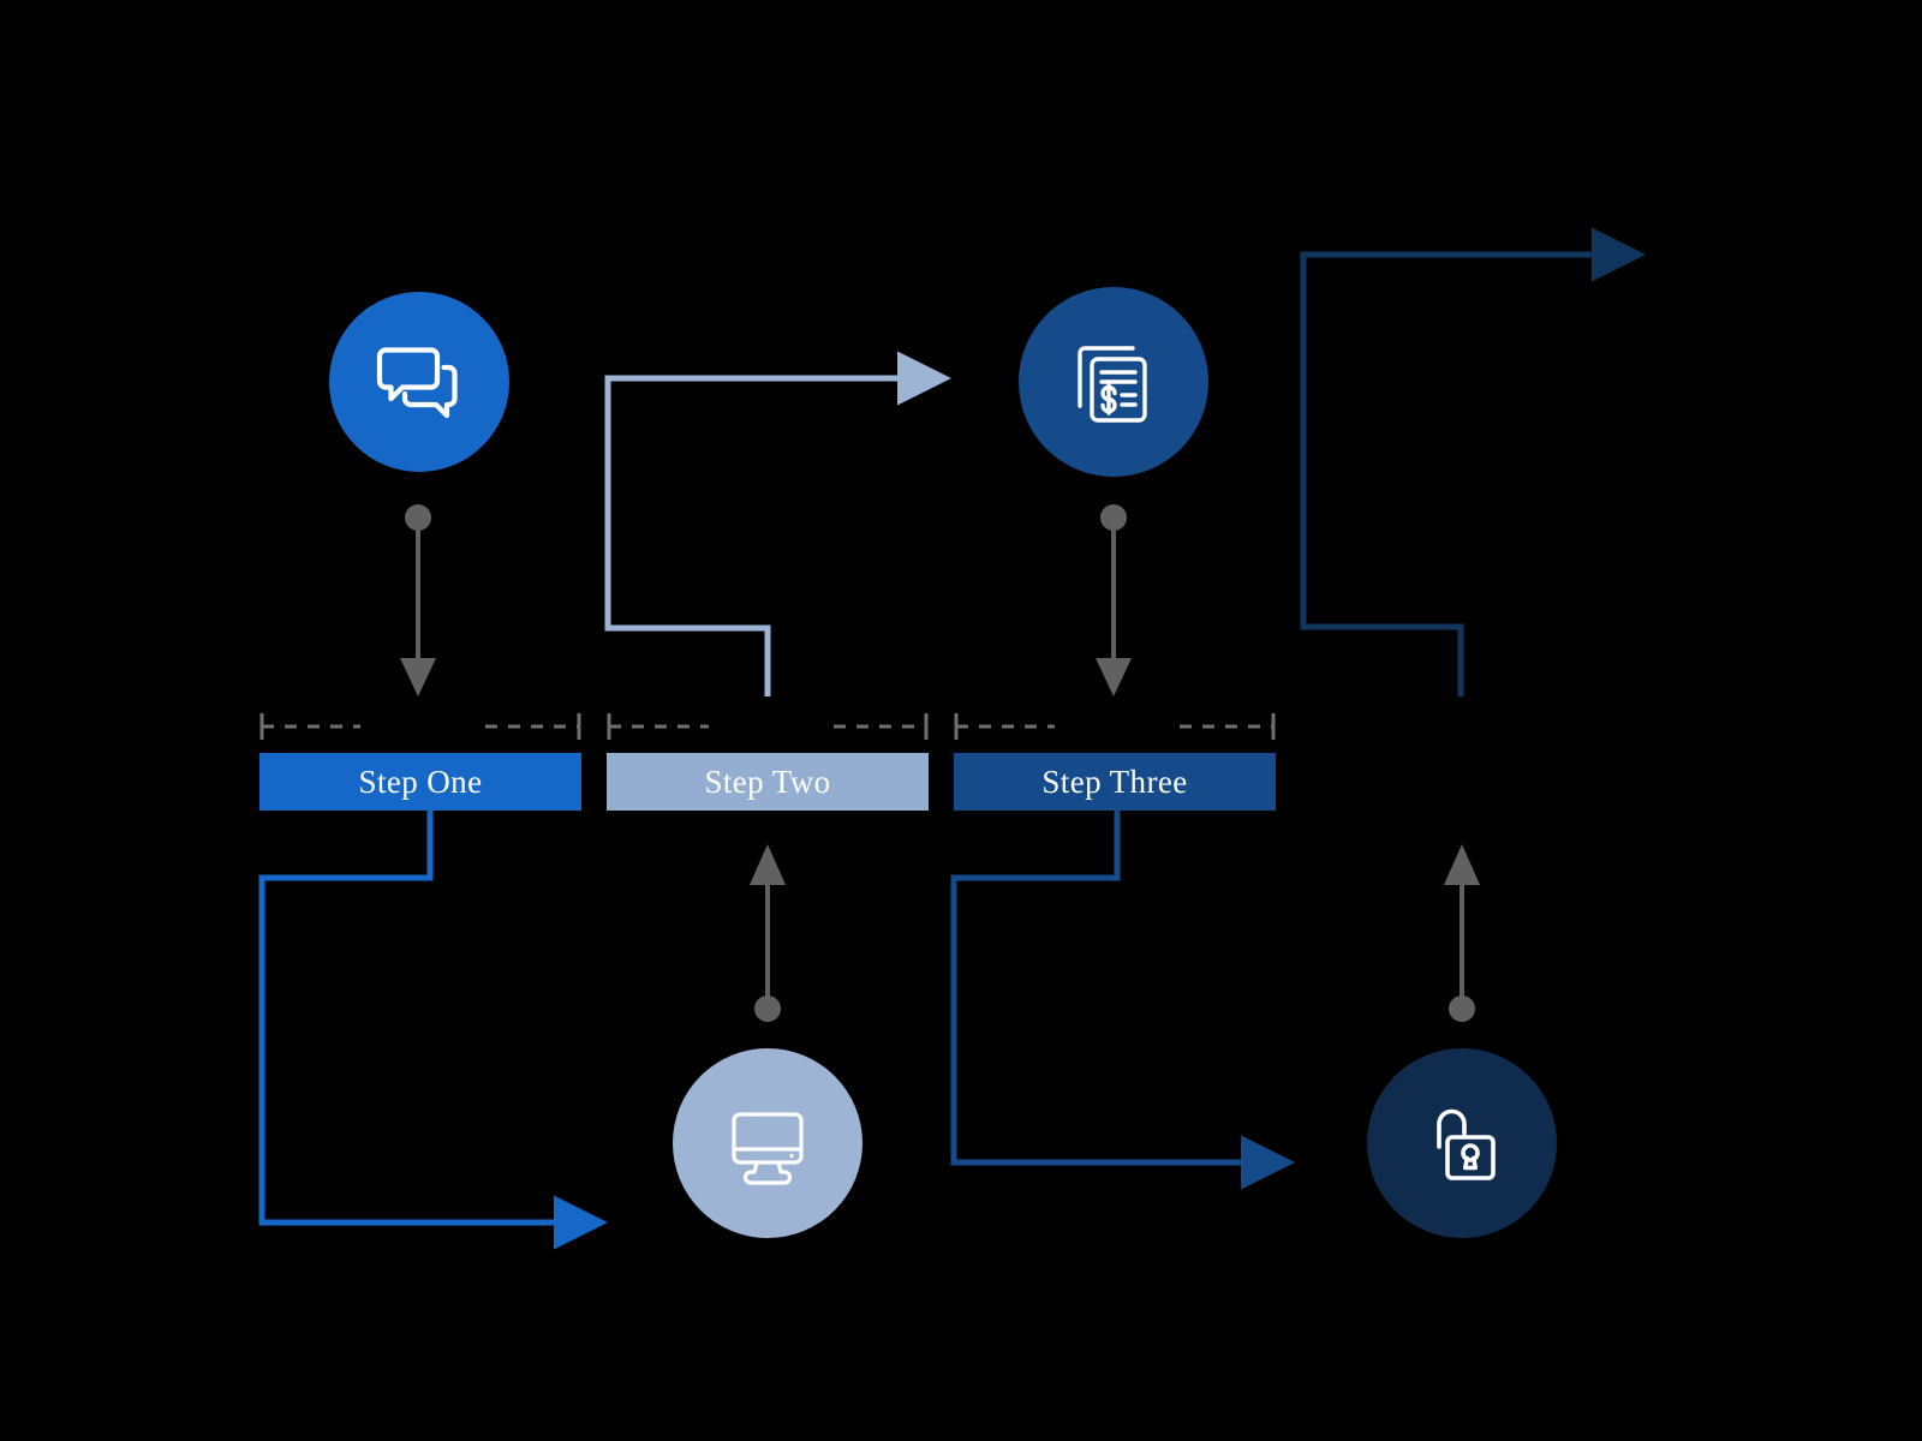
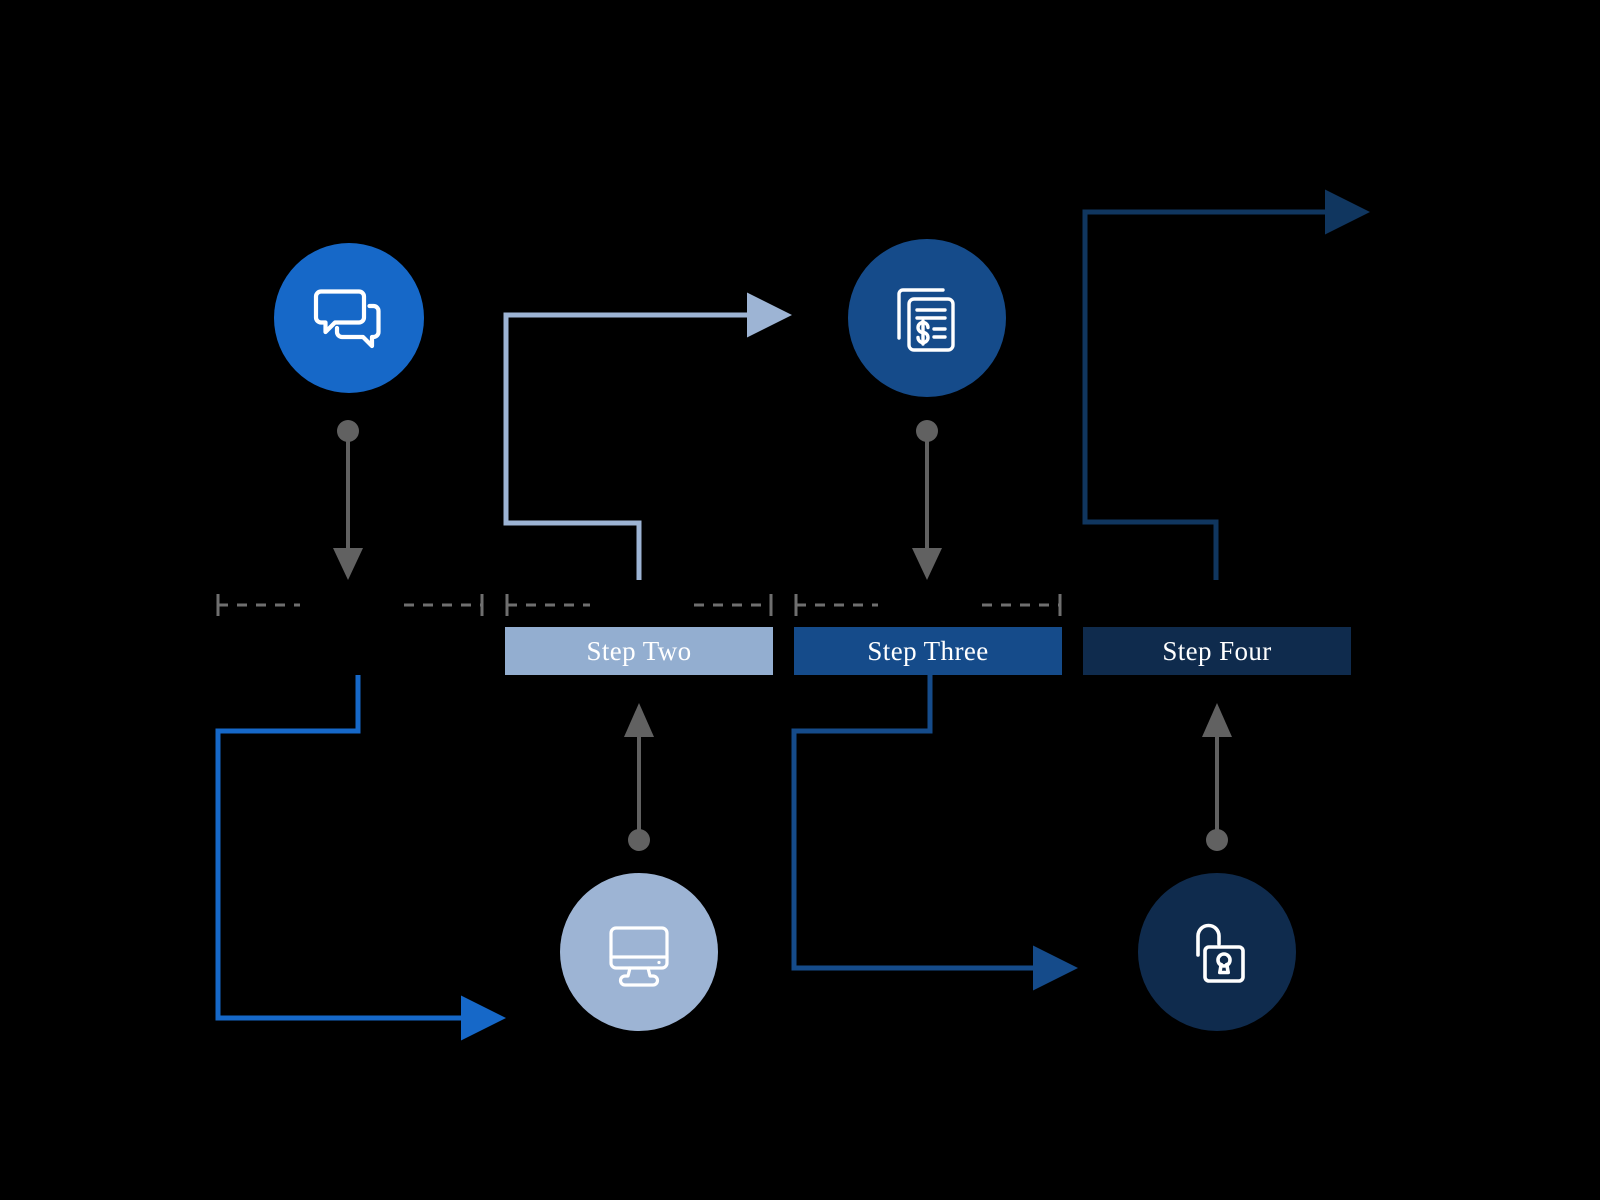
- Step One
  Step Two
  Step Three
+ Step Four
